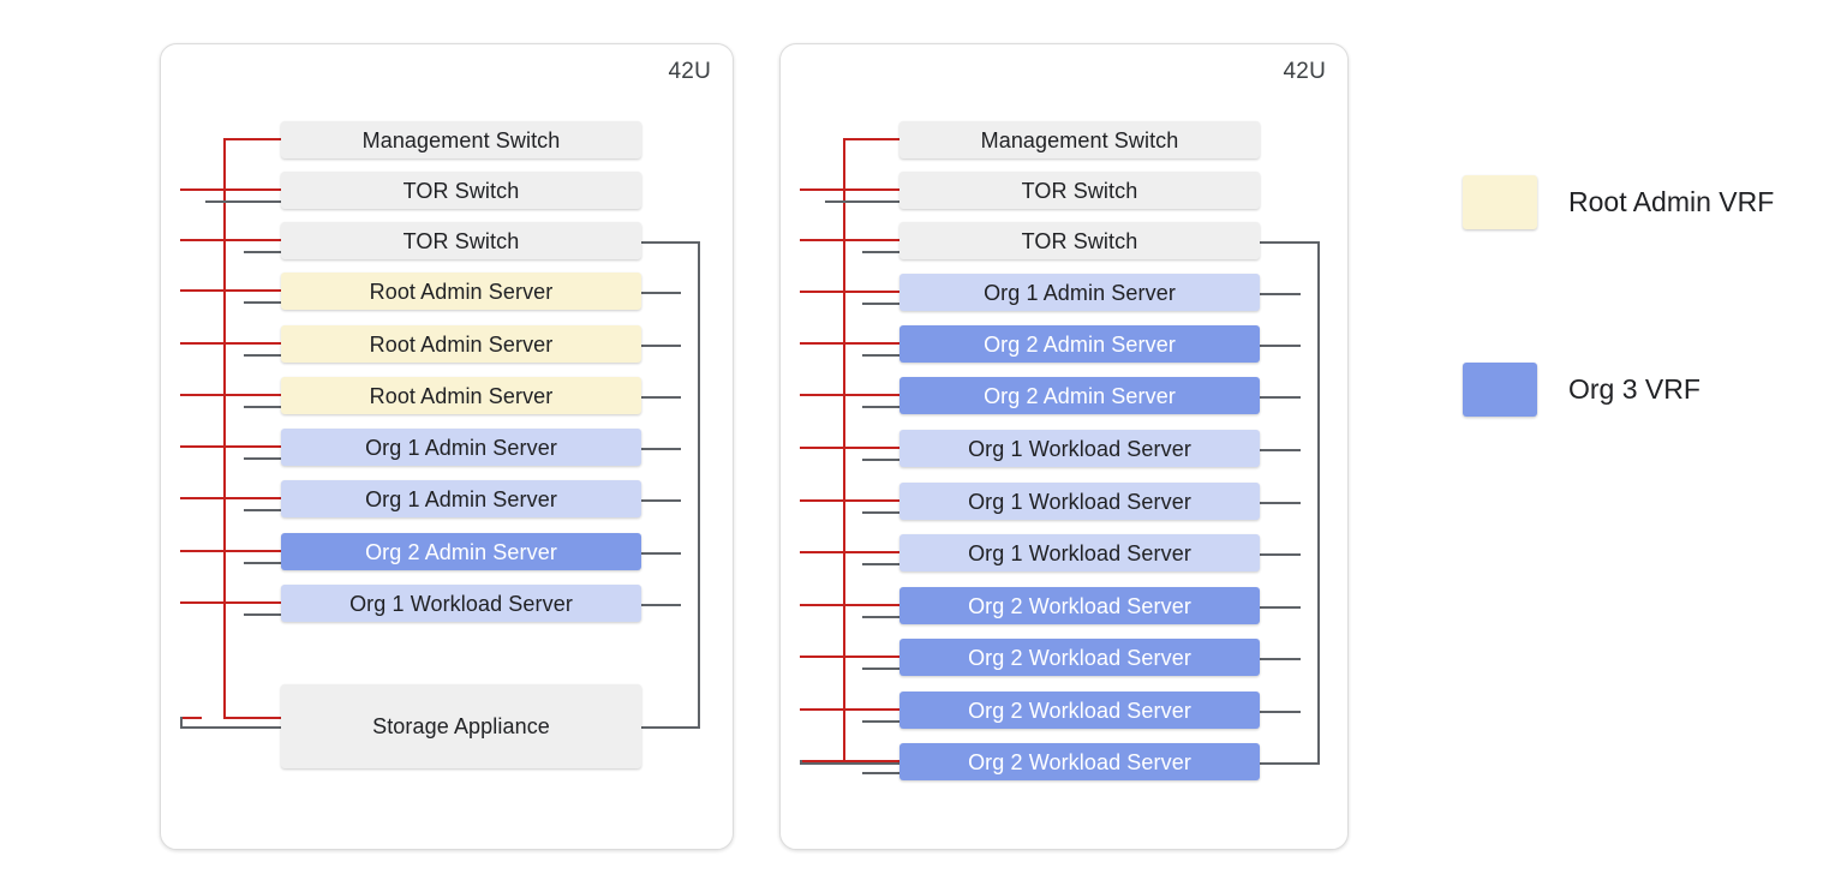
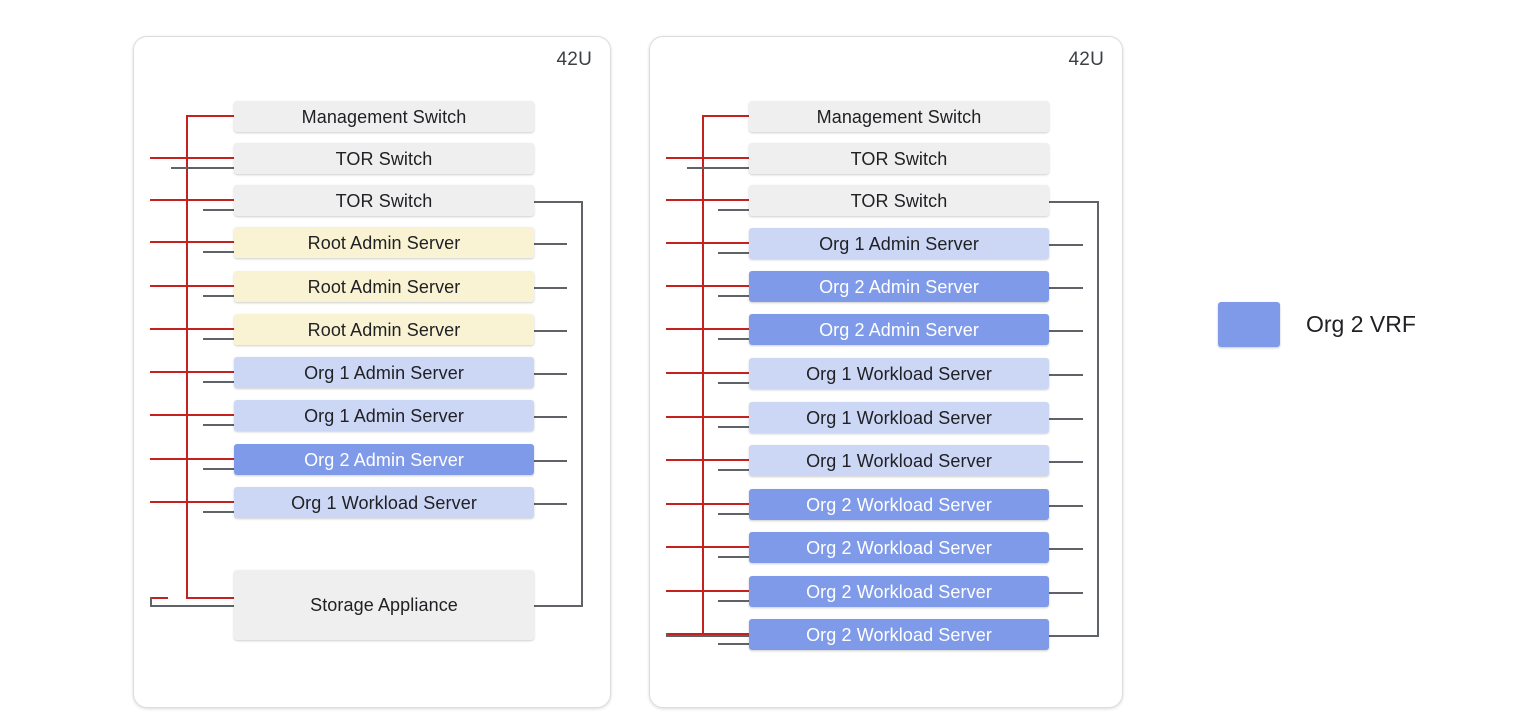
  42U
  42U
  Management Switch
  TOR Switch
  TOR Switch
  Root Admin Server
  Root Admin Server
  Root Admin Server
  Org 1 Admin Server
  Org 1 Admin Server
  Org 2 Admin Server
  Org 1 Workload Server
  Storage Appliance
  Management Switch
  TOR Switch
  TOR Switch
  Org 1 Admin Server
  Org 2 Admin Server
  Org 2 Admin Server
  Org 1 Workload Server
  Org 1 Workload Server
  Org 1 Workload Server
  Org 2 Workload Server
  Org 2 Workload Server
  Org 2 Workload Server
  Org 2 Workload Server
- Root Admin VRF
- Org 3 VRF
+ Org 2 VRF
